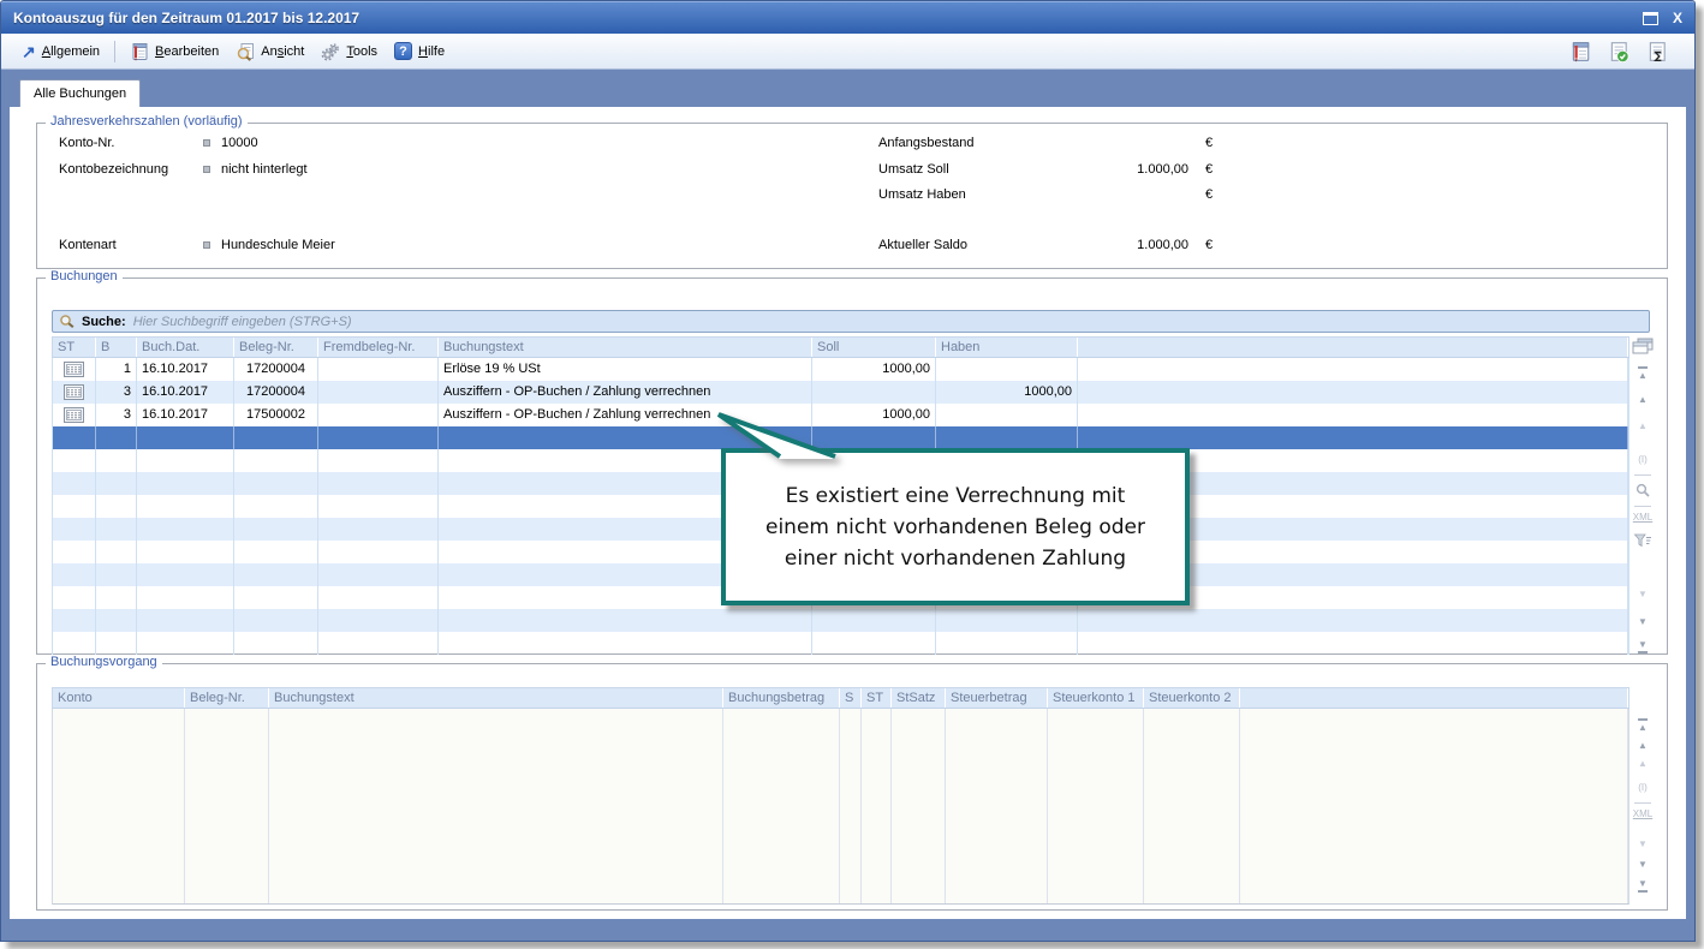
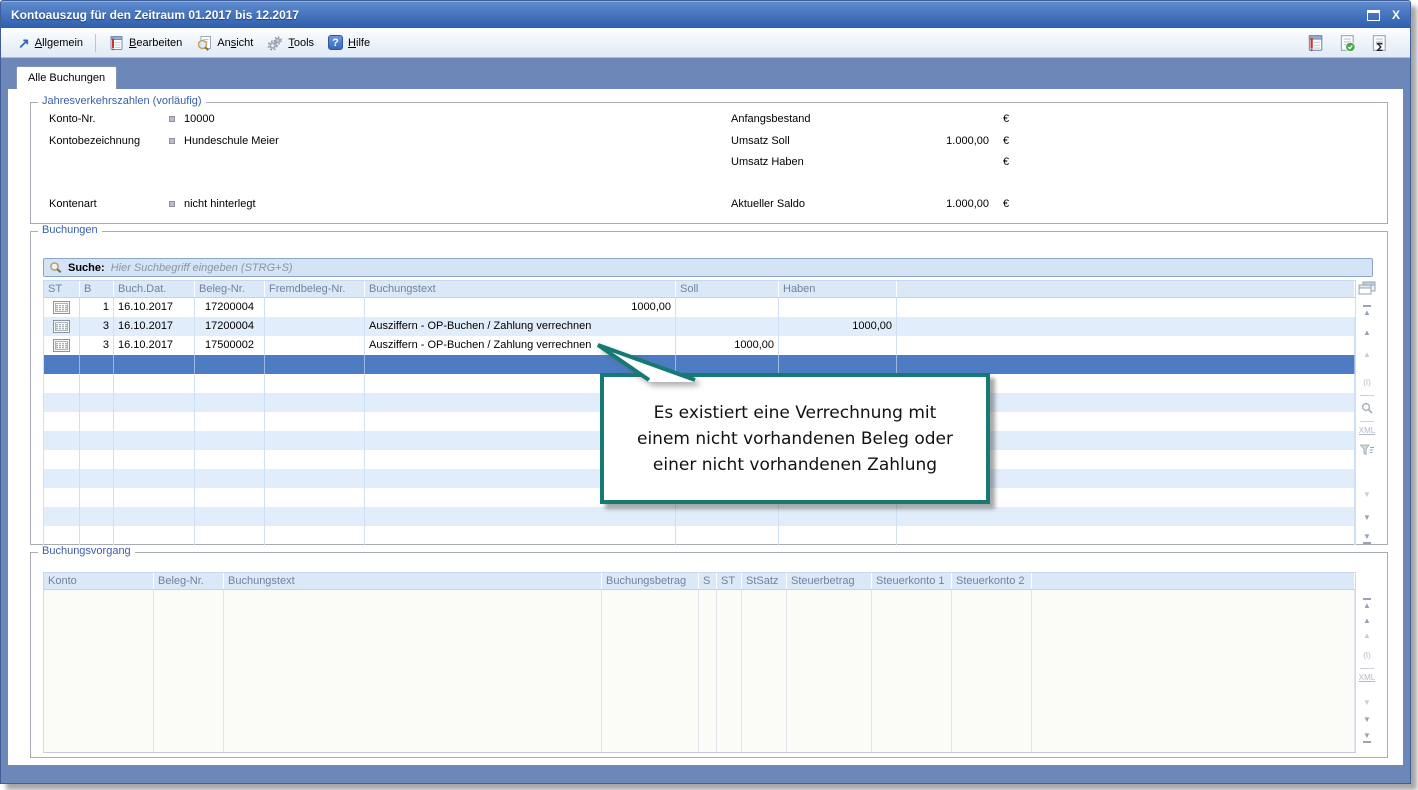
  Kontoauszug für den Zeitraum 01.2017 bis 12.2017
  X
  ↗
  Allgemein
  Bearbeiten
  Ansicht
  Tools
  ?
  Hilfe
  Alle Buchungen
  Jahresverkehrszahlen (vorläufig)
  Konto-Nr.
  10000
  Kontobezeichnung
- nicht hinterlegt
+ Hundeschule Meier
  Kontenart
- Hundeschule Meier
+ nicht hinterlegt
  Anfangsbestand
  €
  Umsatz Soll
  1.000,00
  €
  Umsatz Haben
  €
  Aktueller Saldo
  1.000,00
  €
  Buchungen
  Suche:
  Hier Suchbegriff eingeben (STRG+S)
  ST
  B
  Buch.Dat.
  Beleg-Nr.
  Fremdbeleg-Nr.
  Buchungstext
  Soll
  Haben
  1
  16.10.2017
  17200004
- Erlöse 19 % USt
  1000,00
  3
  16.10.2017
  17200004
  Ausziffern - OP-Buchen / Zahlung verrechnen
  1000,00
  3
  16.10.2017
  17500002
  Ausziffern - OP-Buchen / Zahlung verrechnen
  1000,00
  Es existiert eine Verrechnung mit
  einem nicht vorhandenen Beleg oder
  einer nicht vorhandenen Zahlung
  ▲
  ▲
  ▲
  (I)
  XML
  ▼
  ▼
  ▼
  Buchungsvorgang
  Konto
  Beleg-Nr.
  Buchungstext
  Buchungsbetrag
  S
  ST
  StSatz
  Steuerbetrag
  Steuerkonto 1
  Steuerkonto 2
  ▲
  ▲
  ▲
  (I)
  XML
  ▼
  ▼
  ▼
